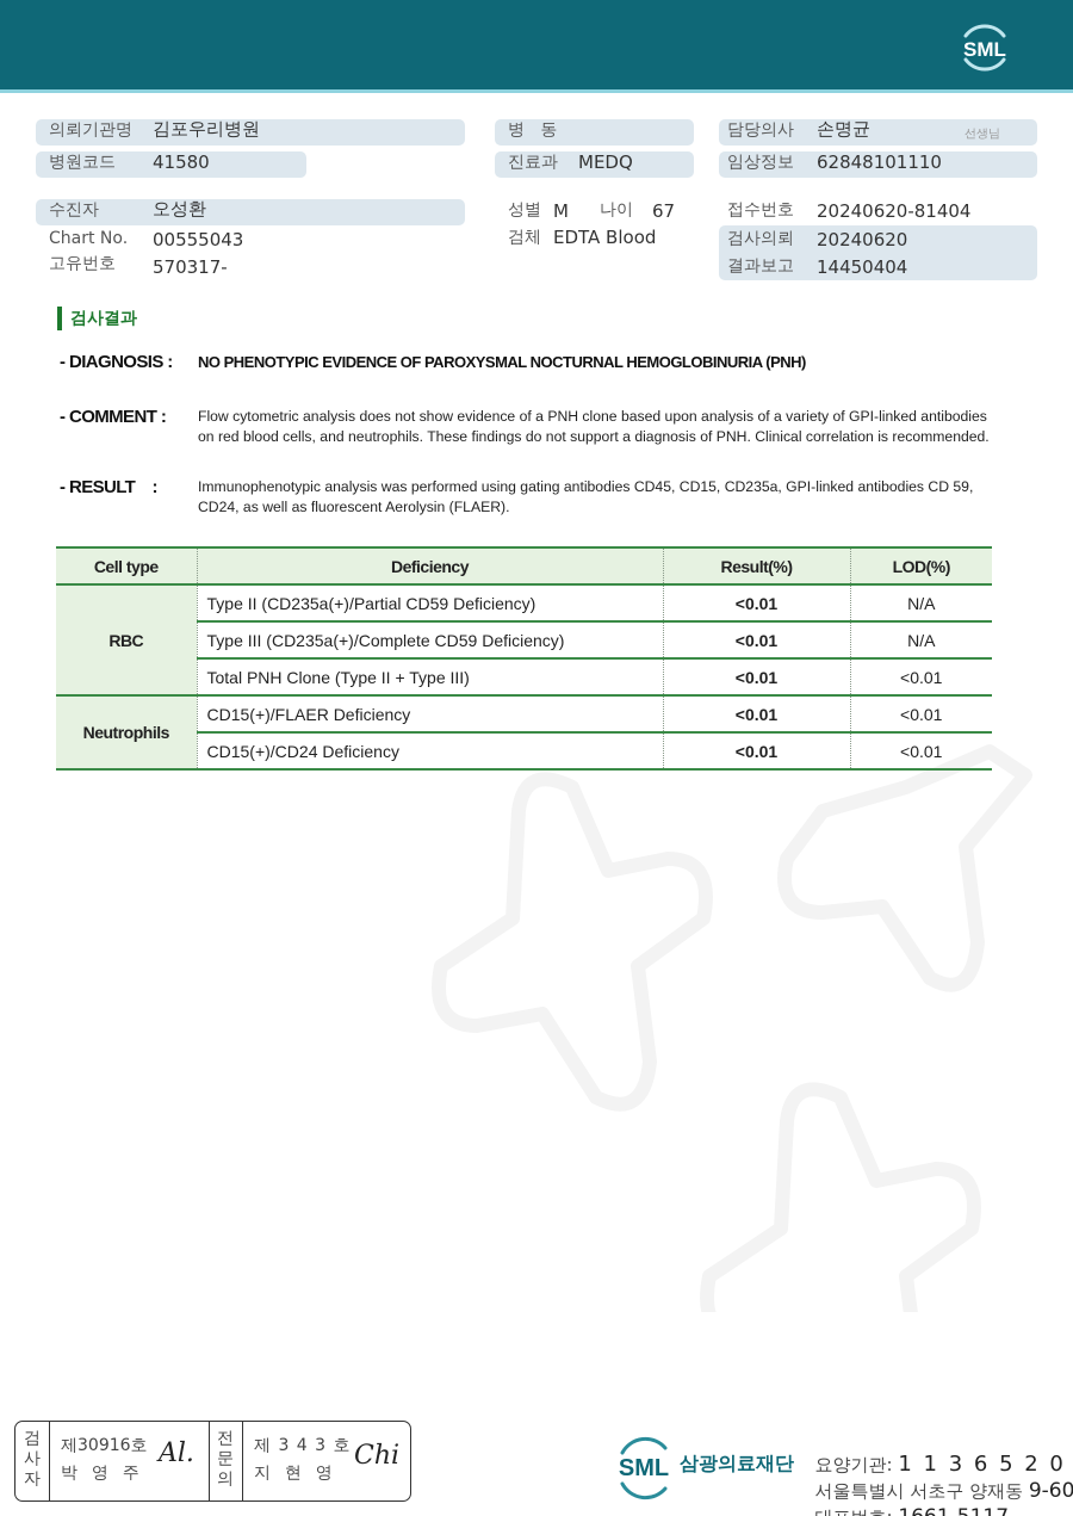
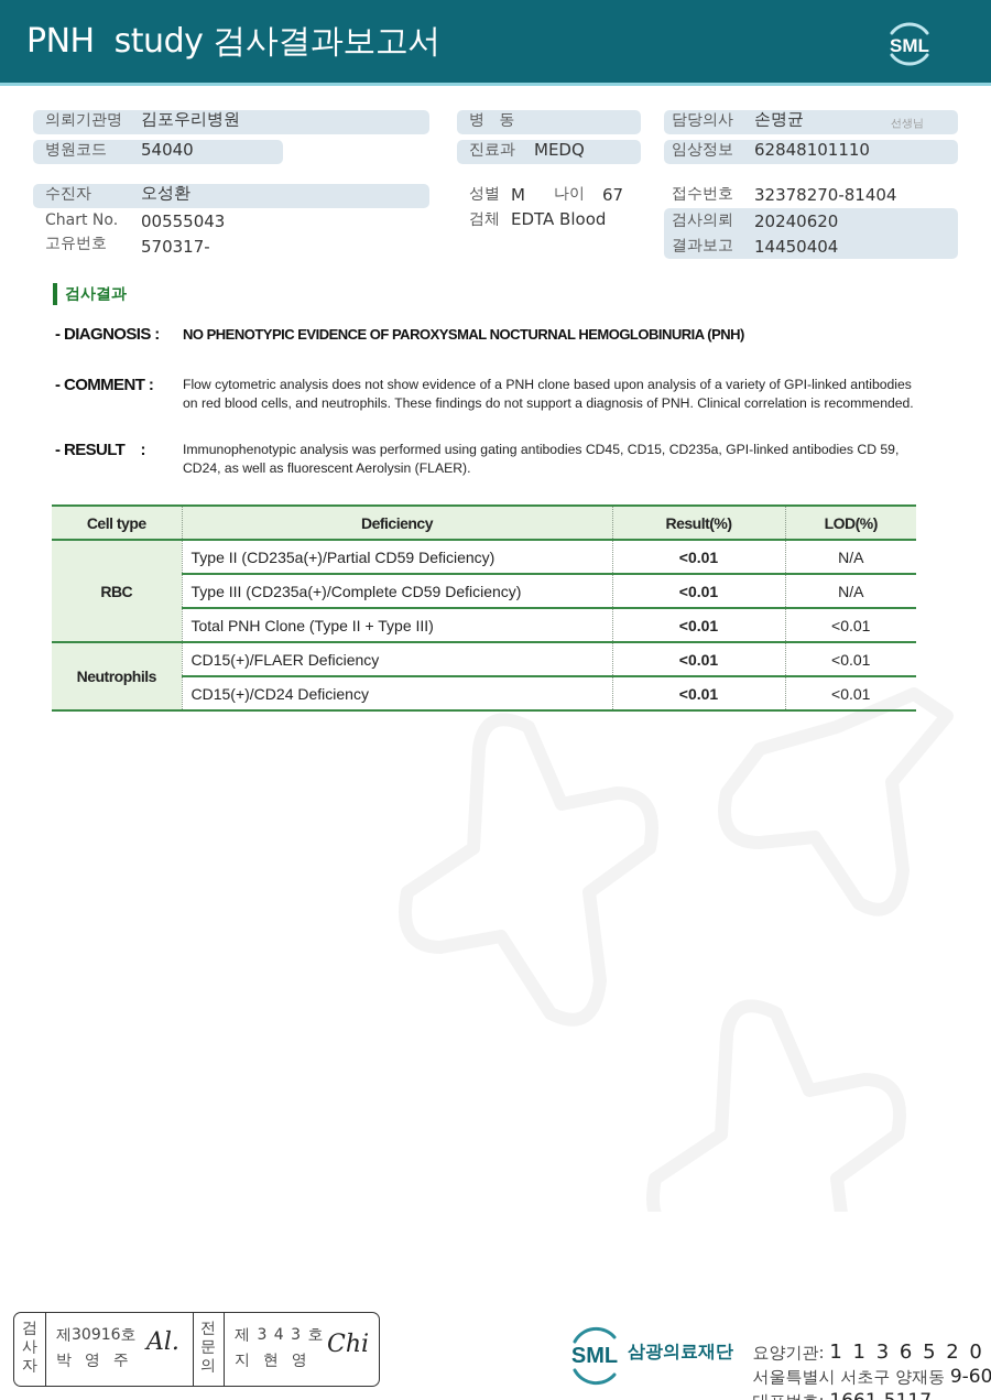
+ PNH study 검사결과보고서
  SML
  의뢰기관명
  김포우리병원
  병원코드
- 41580
+ 54040
  수진자
  오성환
  Chart No.
  00555043
  고유번호
  570317-
  병 동
  진료과
  MEDQ
  성별
  M
  나이
  67
  검체
  EDTA Blood
  담당의사
  손명균
  선생님
  임상정보
  62848101110
  접수번호
- 20240620-81404
+ 32378270-81404
  검사의뢰
  20240620
  결과보고
  14450404
  검사결과
  - DIAGNOSIS :
  NO PHENOTYPIC EVIDENCE OF PAROXYSMAL NOCTURNAL HEMOGLOBINURIA (PNH)
  - COMMENT :
  Flow cytometric analysis does not show evidence of a PNH clone based upon analysis of a variety of GPI-linked antibodies on red blood cells, and neutrophils. These findings do not support a diagnosis of PNH. Clinical correlation is recommended.
  - RESULT :
  Immunophenotypic analysis was performed using gating antibodies CD45, CD15, CD235a, GPI-linked antibodies CD 59, CD24, as well as fluorescent Aerolysin (FLAER).
  Cell type	Deficiency	Result(%)	LOD(%)
  RBC	Type II (CD235a(+)/Partial CD59 Deficiency)	<0.01	N/A
  Type III (CD235a(+)/Complete CD59 Deficiency)	<0.01	N/A
  Total PNH Clone (Type II + Type III)	<0.01	<0.01
  Neutrophils	CD15(+)/FLAER Deficiency	<0.01	<0.01
  CD15(+)/CD24 Deficiency	<0.01	<0.01
  검
  사
  자
  제30916호
  박 영 주
  Al.
  전
  문
  의
  제 3 4 3 호
  지 현 영
  Chi
  SML
  삼광의료재단
  요양기관: 1 1 3 6 5 2 0
  서울특별시 서초구 양재동 9-60
